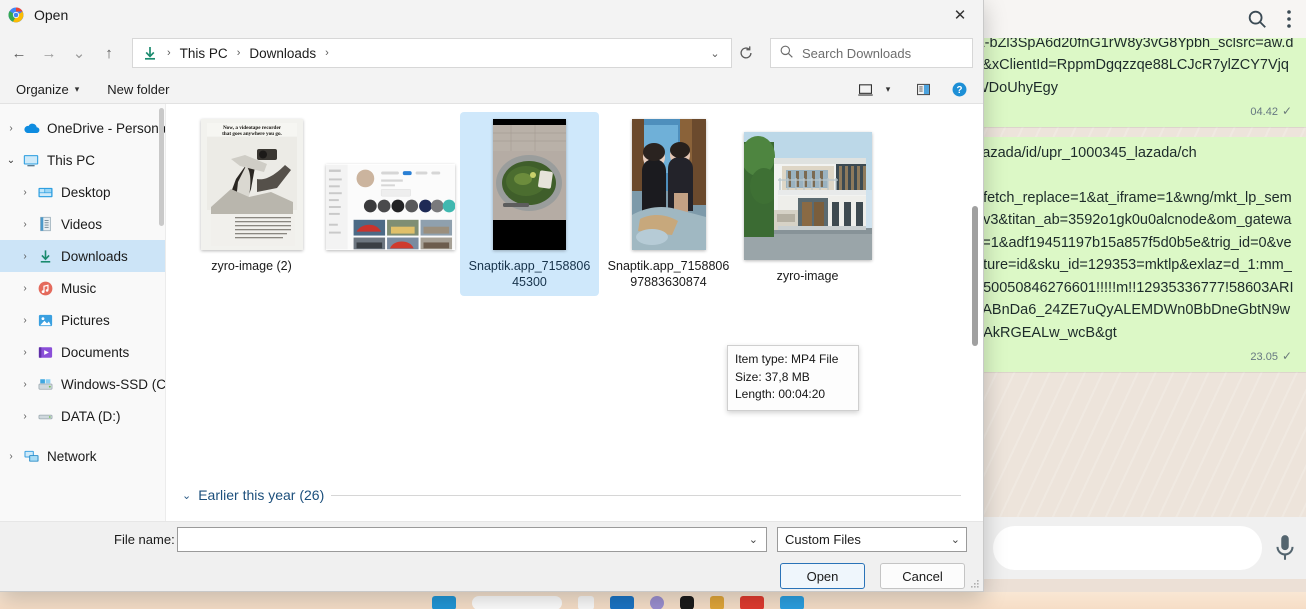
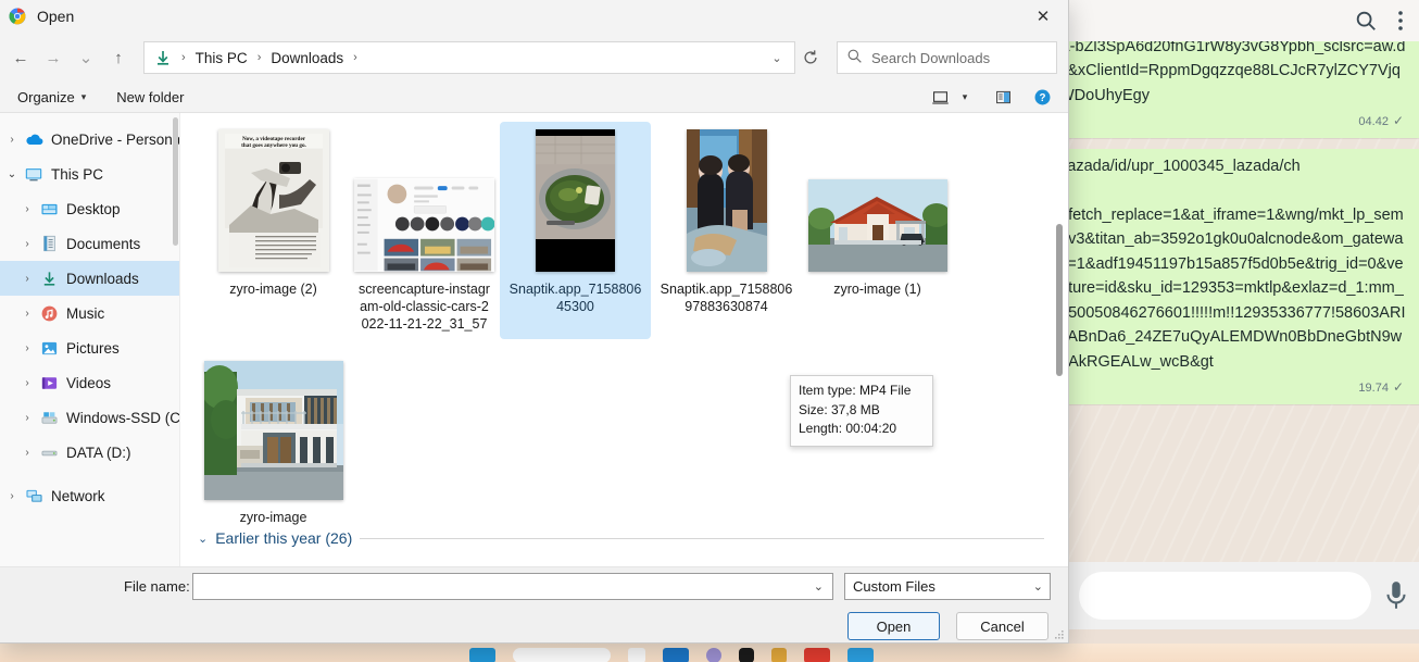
  04.42 ✓
  azada/id/upr_1000345_lazada/ch
  fetch_replace=1&at_iframe=1&wng/mkt_lp_semv3&titan_ab=3592o1gk0u0alcnode&om_gatewa=1&adf19451197b15a857f5d0b5e&trig_id=0&veture=id&sku_id=129353=mktlp&exlaz=d_1:mm_50050846276601!!!!!m!!12935336777!58603ARIABnDa6_24ZE7uQyALEMDWn0BbDneGbtN9wAkRGEALw_wcB&gt
- 23.05 ✓
+ 19.74 ✓
  Open
  ✕
  ←
  →
  ⌄
  ↑
  ›
  This PC
  ›
  Downloads
  ›
  ⌄
  Search Downloads
  Organize
  ▾
  New folder
  ▾
  ?
  ›
  OneDrive - Person
  ⌄
  This PC
  ›
  Desktop
  ›
- Videos
+ Documents
  ›
  Downloads
  ›
  Music
  ›
  Pictures
  ›
- Documents
+ Videos
  ›
  Windows-SSD (C
  ›
  DATA (D:)
  ›
  Network
  zyro-image (2)
+ screencapture-instagram-old-classic-cars-2022-11-21-22_31_57
  Snaptik.app_7158806 45300
  Snaptik.app_7158806 97883630874
+ zyro-image (1)
  zyro-image
  ⌄
  Earlier this year (26)
  Item type: MP4 File
  Size: 37,8 MB
  Length: 00:04:20
  File name:
  ⌄
  Custom Files
  ⌄
  Open
  Cancel
